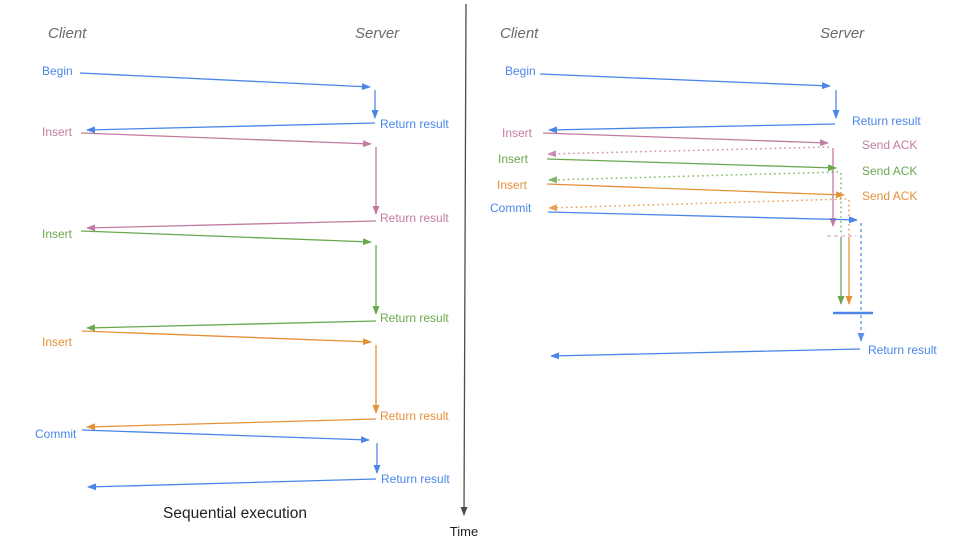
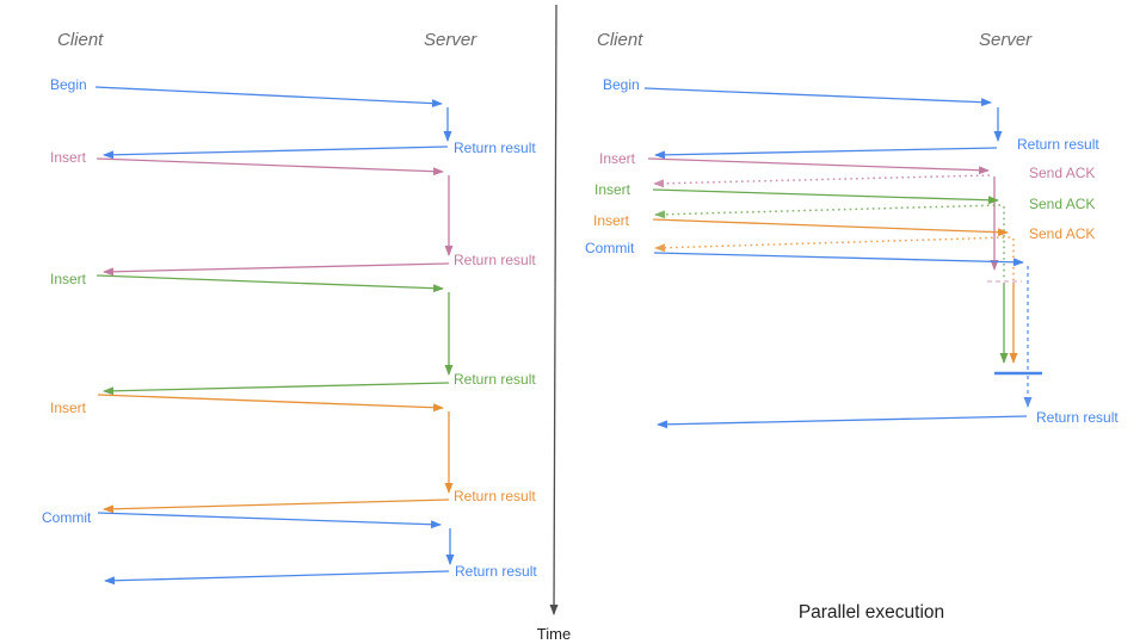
  Time
  Client
  Server
  Begin
  Return result
  Insert
  Return result
  Insert
  Return result
  Insert
  Return result
  Commit
  Return result
- Sequential execution
  Client
  Server
  Begin
  Return result
  Insert
  Send ACK
  Insert
  Send ACK
  Insert
  Send ACK
  Commit
  Return result
+ Parallel execution
